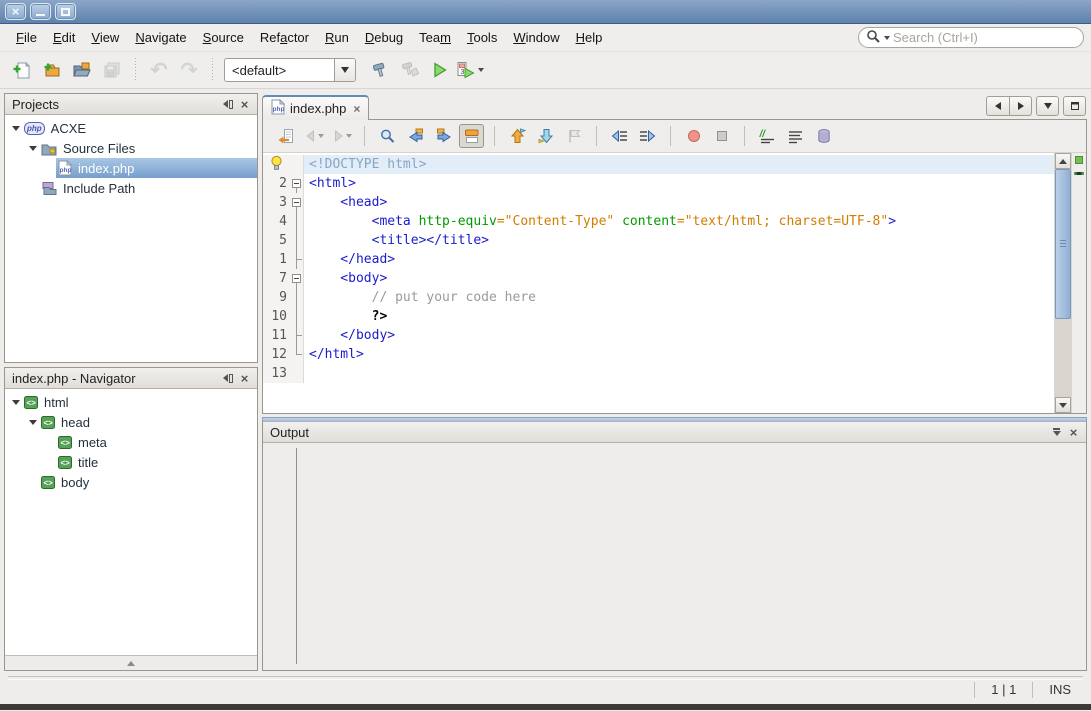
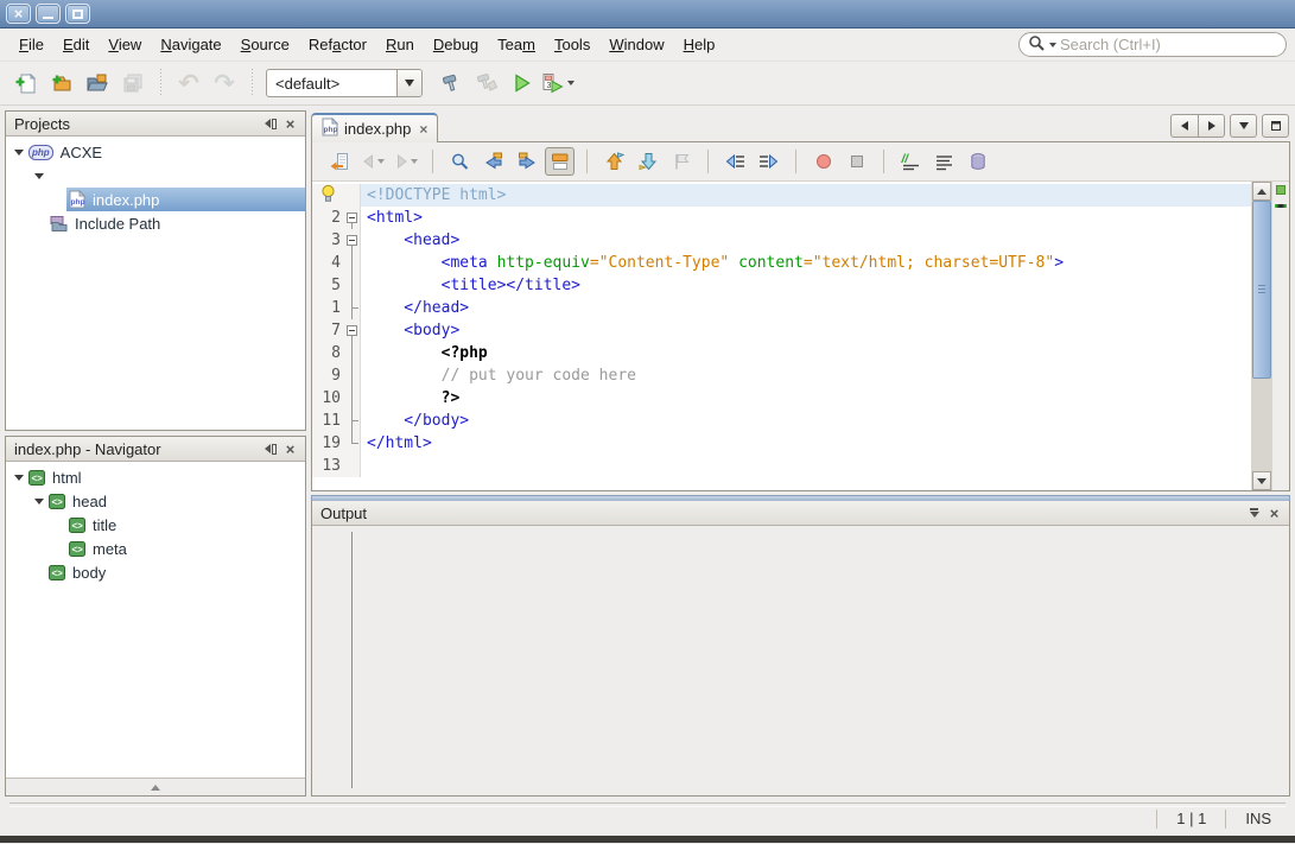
  ×
  File
  Edit
  View
  Navigate
  Source
  Refactor
  Run
  Debug
  Team
  Tools
  Window
  Help
  Search (Ctrl+I)
  ↶
  ↷
  <default>
  Projects
  ×
  php
  ACXE
- Source Files
  index.php
  Include Path
  index.php - Navigator
  ×
  <>
  html
  <>
  head
  <>
- meta
+ title
  <>
- title
+ meta
  <>
  body
  index.php
  ×
  //
  <!DOCTYPE html>
  2
  <html>
  3
  <head>
  4
  <meta http-equiv="Content-Type" content="text/html; charset=UTF-8">
  5
  <title></title>
  1
  </head>
  7
  <body>
+ 8
+ <?php
  9
  // put your code here
  10
  ?>
  11
  </body>
- 12
+ 19
  </html>
  13
  Output
  ×
  1 | 1
  INS
